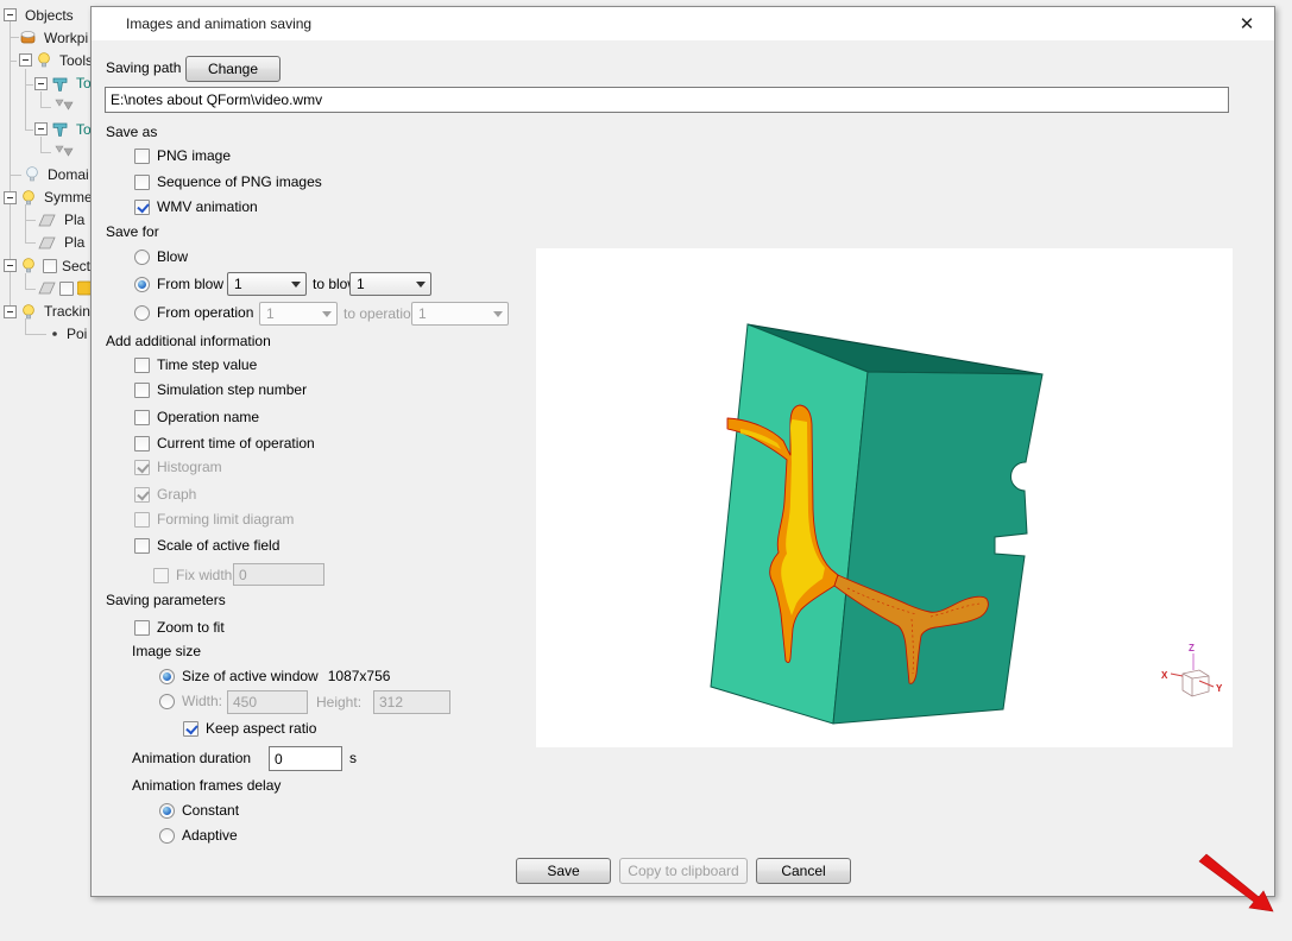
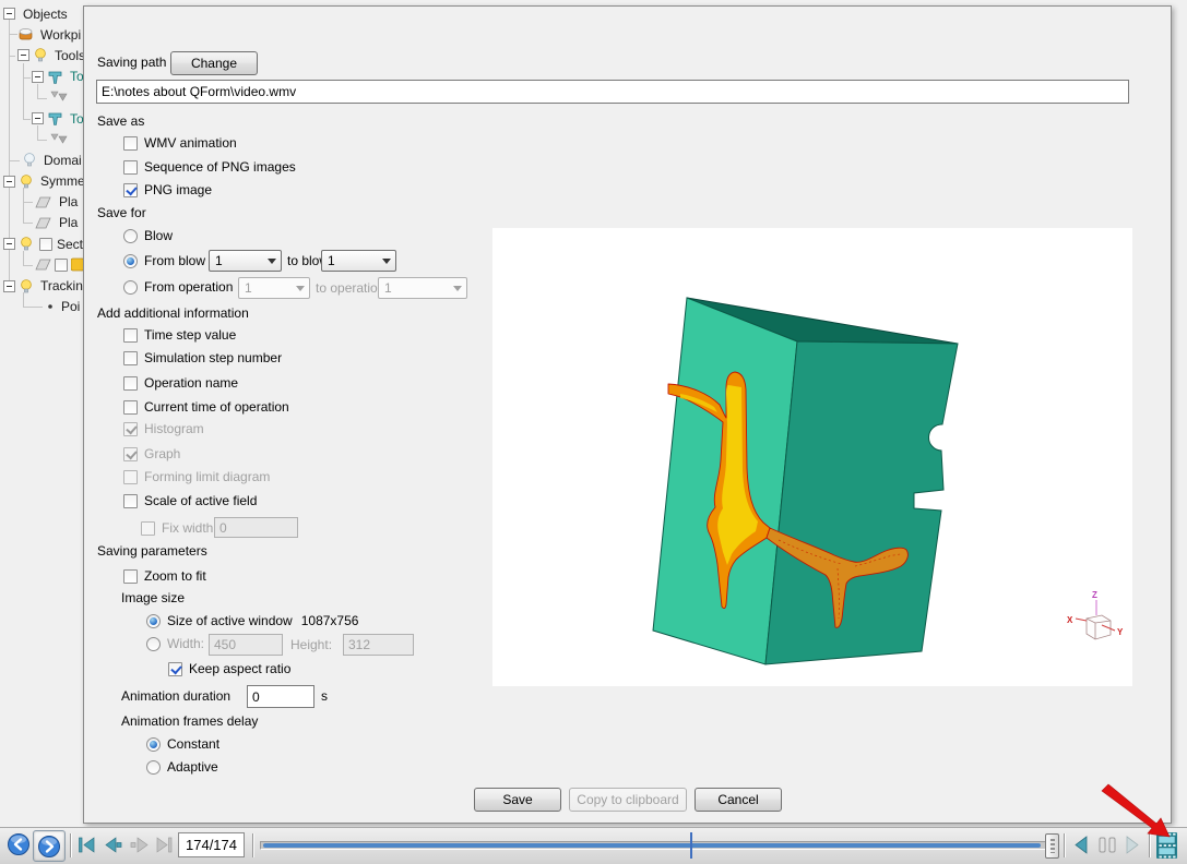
  Objects
  Workpi
  Tools
  Domai
  Symme
  Pla
  Pla
  Sect
  Trackin
  Poi
- Images and animation saving
- ✕
  Saving path
  Change
  E:\notes about QForm\video.wmv
  Save as
- PNG image
+ WMV animation
  Sequence of PNG images
- WMV animation
+ PNG image
  Save for
  Blow
  From blow
  1
  to blo
  1
  From operation
  1
  to operatio
  1
  Add additional information
  Time step value
  Simulation step number
  Operation name
  Current time of operation
  Histogram
  Graph
  Forming limit diagram
  Scale of active field
  Fix width
  0
  Saving parameters
  Zoom to fit
  Image size
  Size of active window
  1087x756
  Width:
  450
  Height:
  312
  Keep aspect ratio
  Animation duration
  0
  s
  Animation frames delay
  Constant
  Adaptive
  Save
  Copy to clipboard
  Cancel
  Z
  X
  Y
+ 174/174
